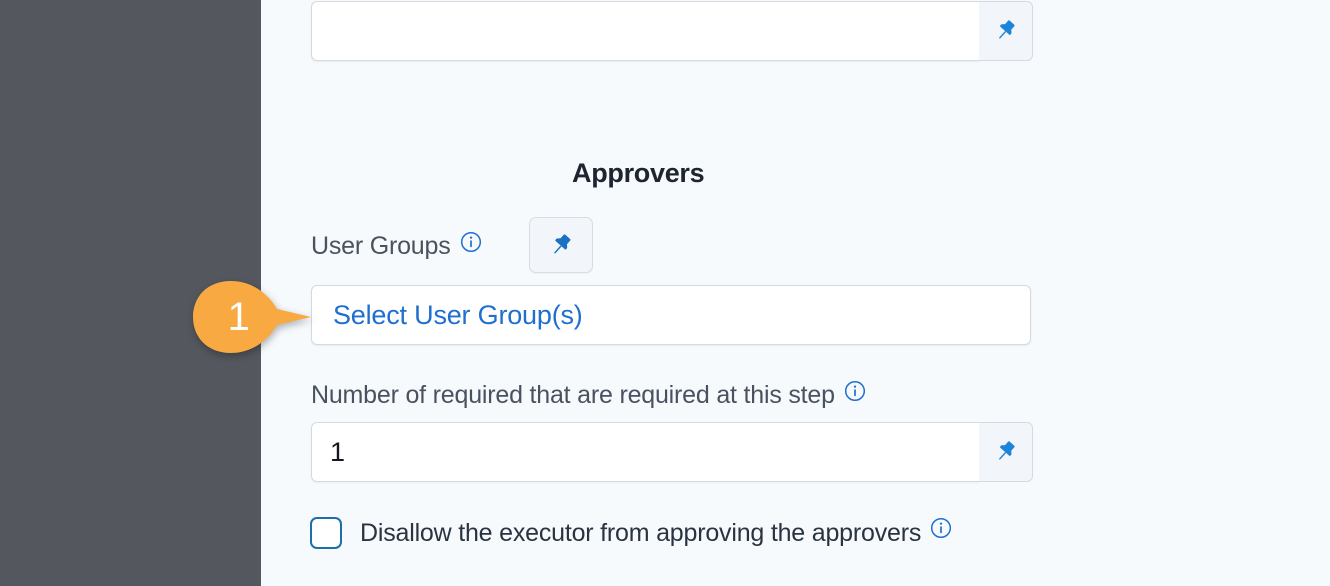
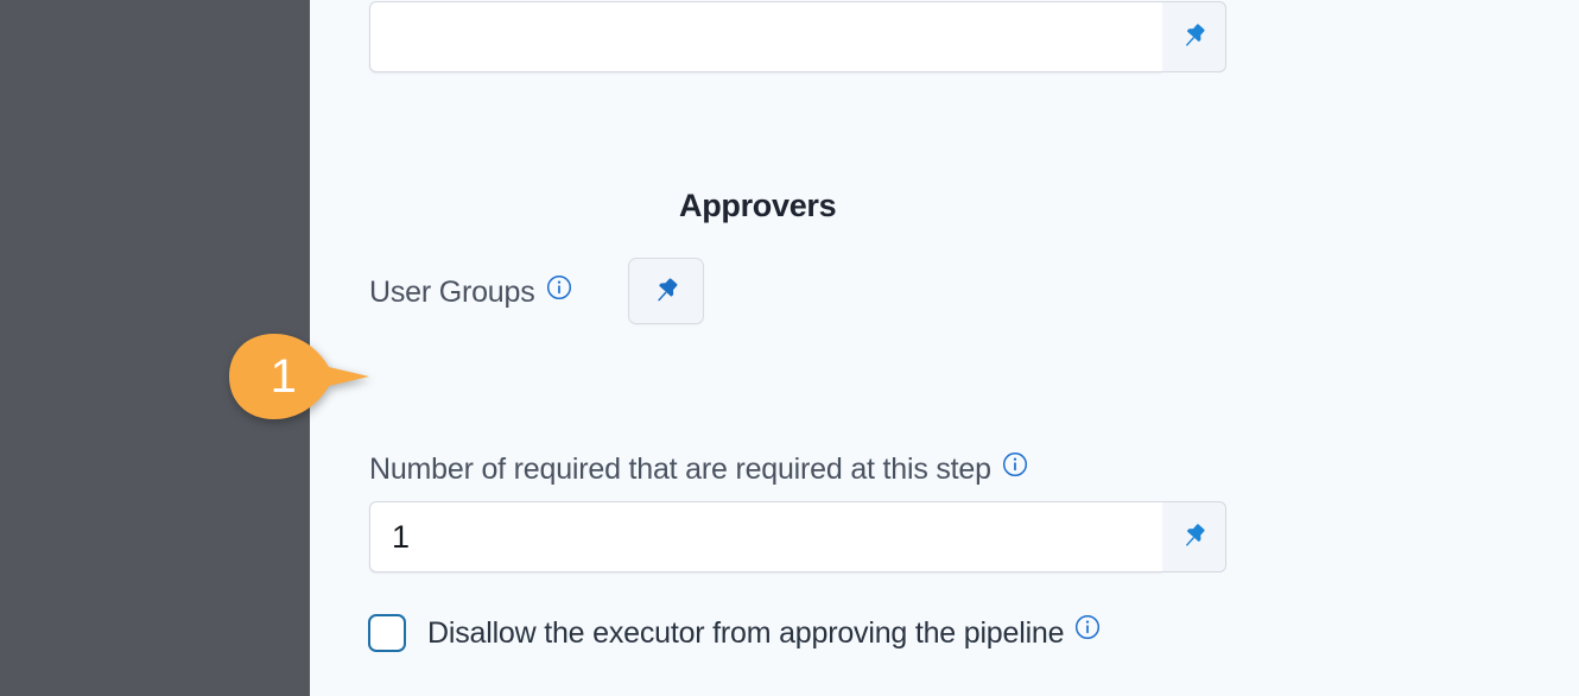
  Approvers
  User Groups
- Select User Group(s)
  Number of required that are required at this step
  1
- Disallow the executor from approving the approvers
+ Disallow the executor from approving the pipeline
  1
